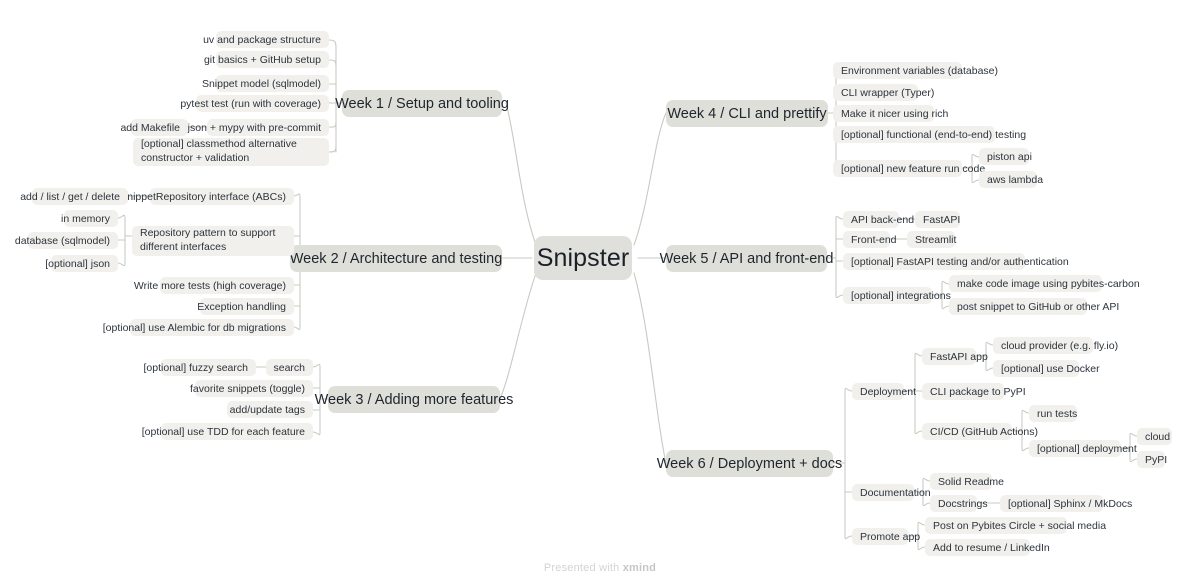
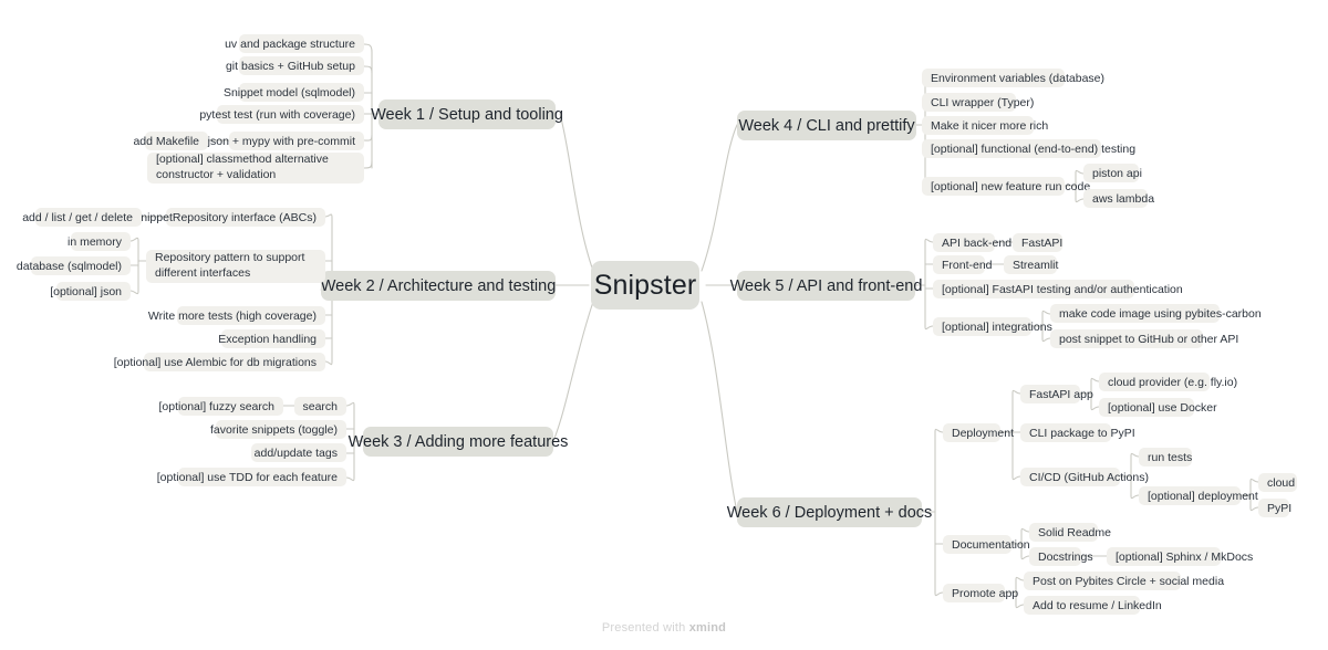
  Snipster
  Week 1 / Setup and tooling
  uv and package structure
  git basics + GitHub setup
  Snippet model (sqlmodel)
  pytest test (run with coverage)
  json + mypy with pre-commit
  add Makefile
  [optional] classmethod alternative constructor + validation
  Week 2 / Architecture and testing
  nippetRepository interface (ABCs)
  add / list / get / delete
  Repository pattern to support different interfaces
  in memory
  database (sqlmodel)
  [optional] json
  Write more tests (high coverage)
  Exception handling
  [optional] use Alembic for db migrations
  Week 3 / Adding more features
  search
  [optional] fuzzy search
  favorite snippets (toggle)
  add/update tags
  [optional] use TDD for each feature
  Week 4 / CLI and prettify
  Environment variables (database)
  CLI wrapper (Typer)
- Make it nicer using rich
+ Make it nicer more rich
  [optional] functional (end-to-end) testing
  [optional] new feature run code
  piston api
  aws lambda
  Week 5 / API and front-end
  API back-end
  FastAPI
  Front-end
  Streamlit
  [optional] FastAPI testing and/or authentication
  [optional] integrations
  make code image using pybites-carbon
  post snippet to GitHub or other API
  Week 6 / Deployment + docs
  Deployment
  FastAPI app
  cloud provider (e.g. fly.io)
  [optional] use Docker
  CLI package to PyPI
  CI/CD (GitHub Actions)
  run tests
  [optional] deployment
  cloud
  PyPI
  Documentation
  Solid Readme
  Docstrings
  [optional] Sphinx / MkDocs
  Promote app
  Post on Pybites Circle + social media
  Add to resume / LinkedIn
  Presented with xmind
